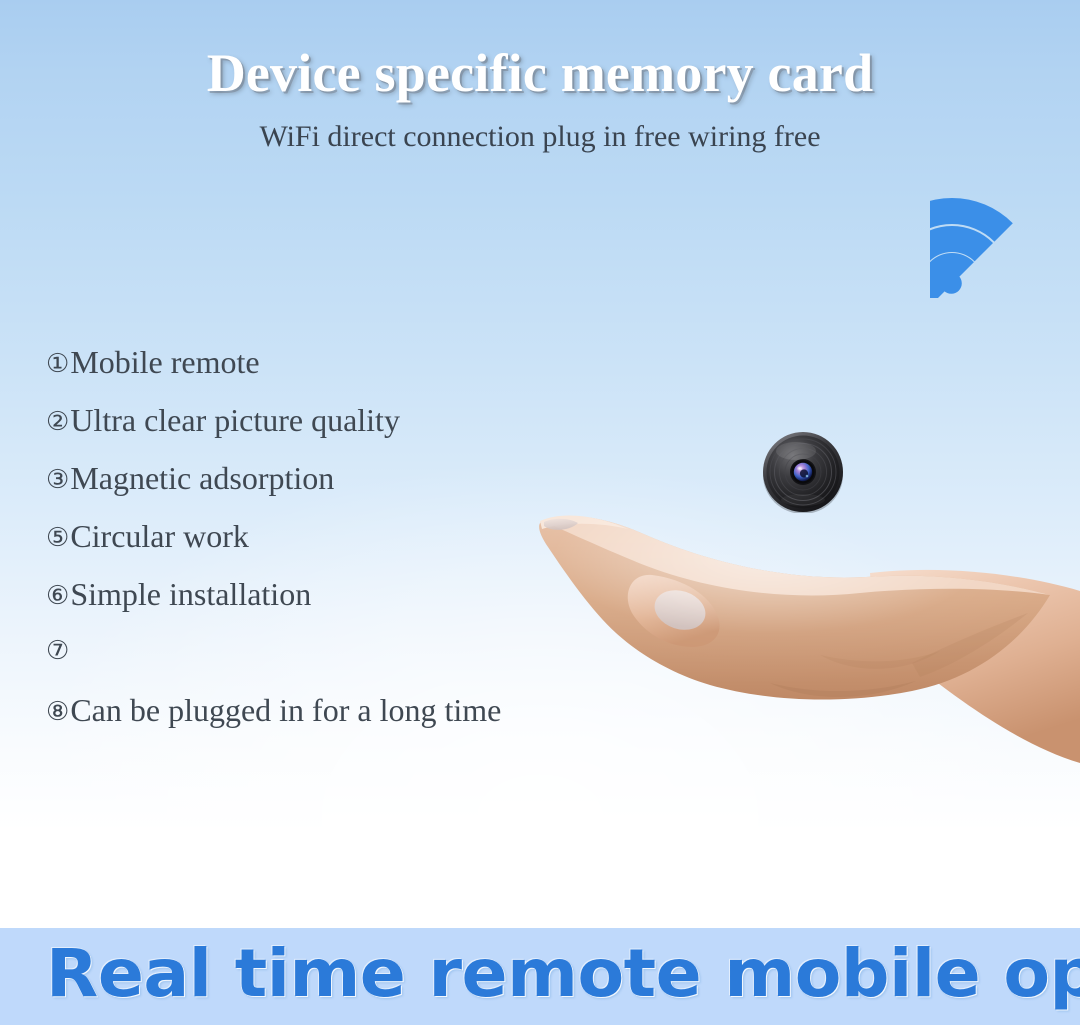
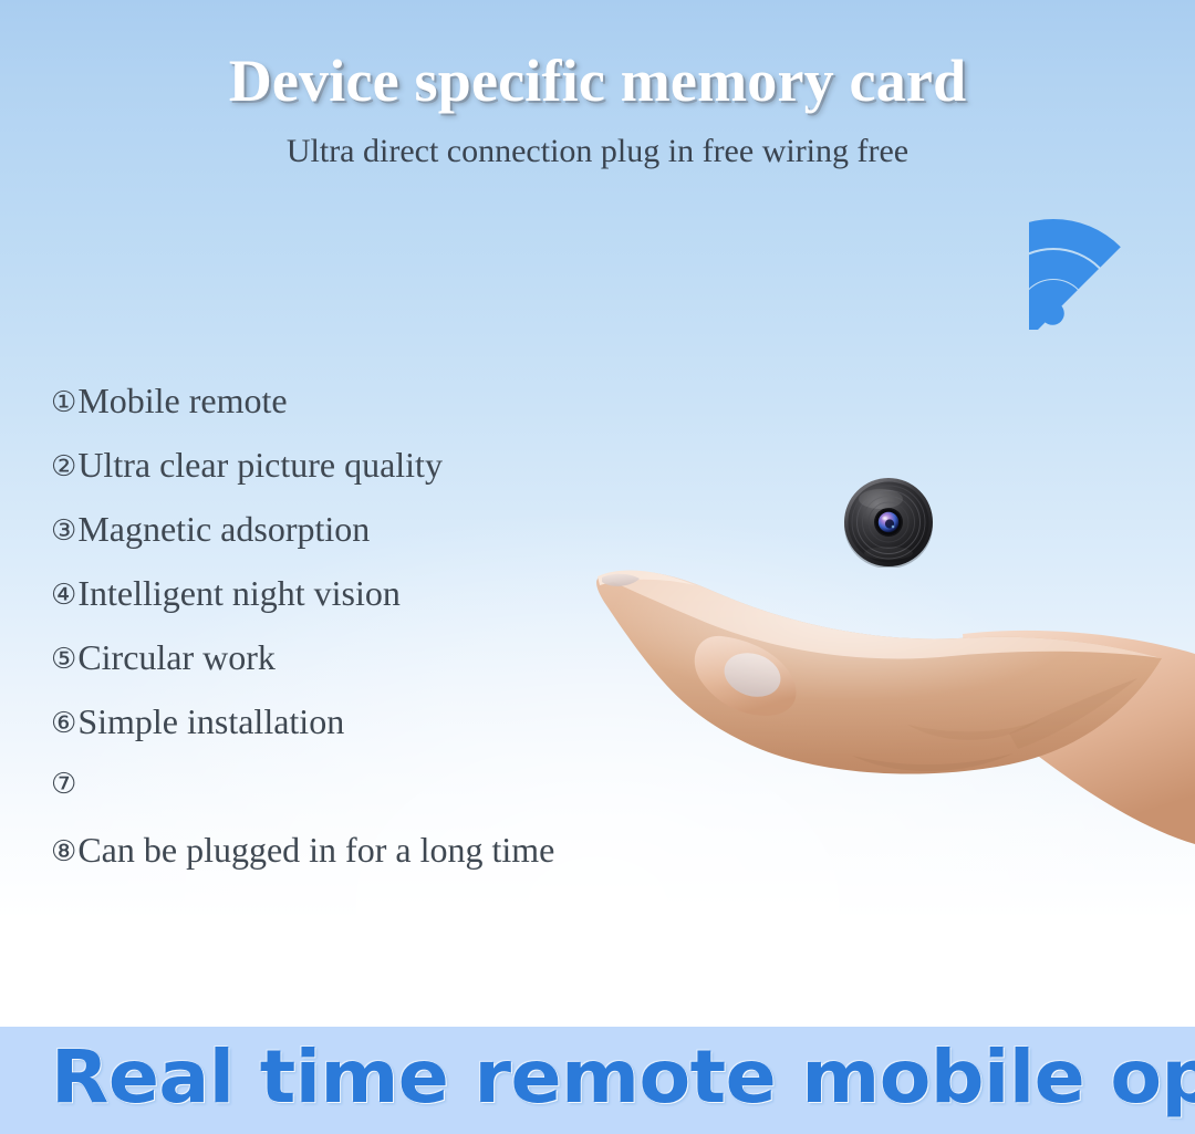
  Device specific memory card
- WiFi direct connection plug in free wiring free
+ Ultra direct connection plug in free wiring free
  ①
  Mobile remote
  ②
  Ultra clear picture quality
  ③
  Magnetic adsorption
+ ④
+ Intelligent night vision
  ⑤
  Circular work
  ⑥
  Simple installation
  ⑦
  ⑧
  Can be plugged in for a long time
  Real time remote mobile op
